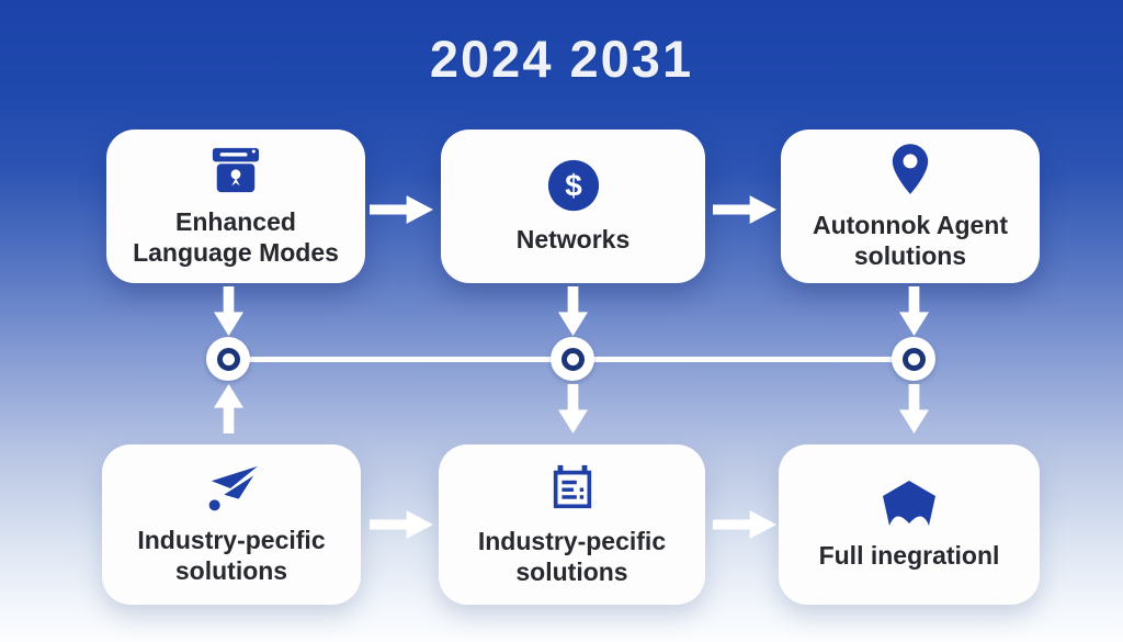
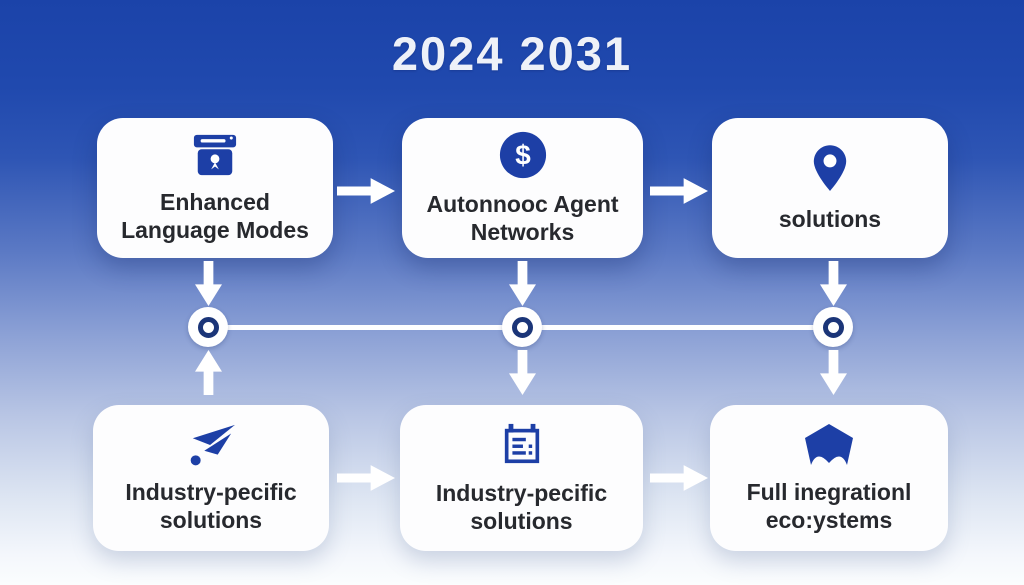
  2024 2031
  Enhanced
  Language Modes
  $
+ Autonnooc Agent
  Networks
- Autonnok Agent
  solutions
  Industry-pecific
  solutions
  Industry-pecific
  solutions
  Full inegrationl
+ eco:ystems
